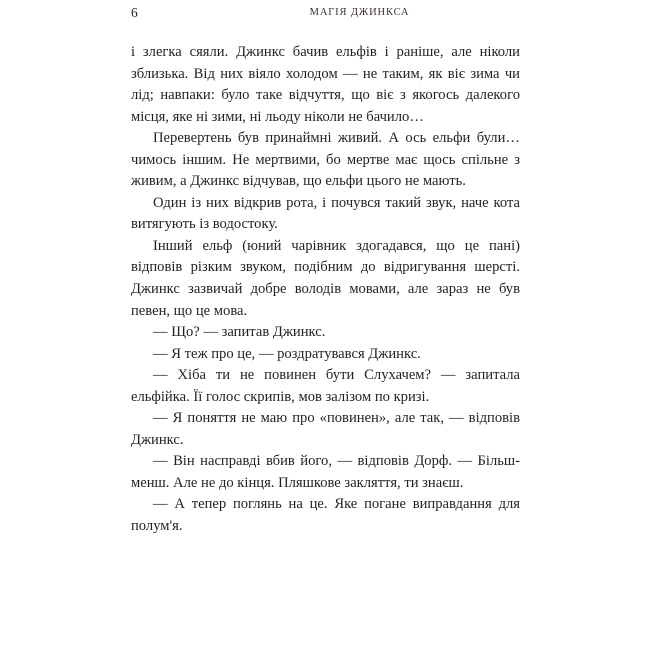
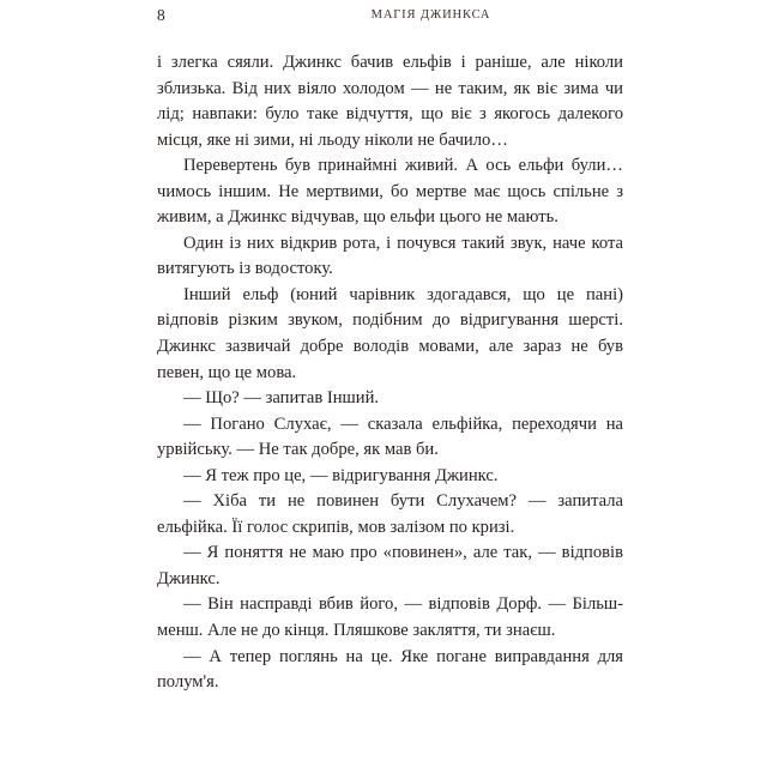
- 6
+ 8
  МАГІЯ ДЖИНКСА
  і злегка сяяли. Джинкс бачив ельфів і раніше, але ніколи зблизька. Від них віяло холодом — не таким, як віє зима чи лід; навпаки: було таке відчуття, що віє з якогось далекого місця, яке ні зими, ні льоду ніколи не бачило…
  Перевертень був принаймні живий. А ось ельфи були… чимось іншим. Не мертвими, бо мертве має щось спільне з живим, а Джинкс відчував, що ельфи цього не мають.
  Один із них відкрив рота, і почувся такий звук, наче кота витягують із водостоку.
  Інший ельф (юний чарівник здогадався, що це пані) відповів різким звуком, подібним до відригування шерсті. Джинкс зазвичай добре володів мовами, але зараз не був певен, що це мова.
- — Що? — запитав Джинкс.
+ — Що? — запитав Інший.
+ — Погано Слухає, — сказала ельфійка, переходячи на урвійську. — Не так добре, як мав би.
- — Я теж про це, — роздратувався Джинкс.
+ — Я теж про це, — відригування Джинкс.
  — Хіба ти не повинен бути Слухачем? — запитала ельфійка. Її голос скрипів, мов залізом по кризі.
  — Я поняття не маю про «повинен», але так, — відповів Джинкс.
  — Він насправді вбив його, — відповів Дорф. — Більш-менш. Але не до кінця. Пляшкове закляття, ти знаєш.
  — А тепер поглянь на це. Яке погане виправдання для полум'я.
